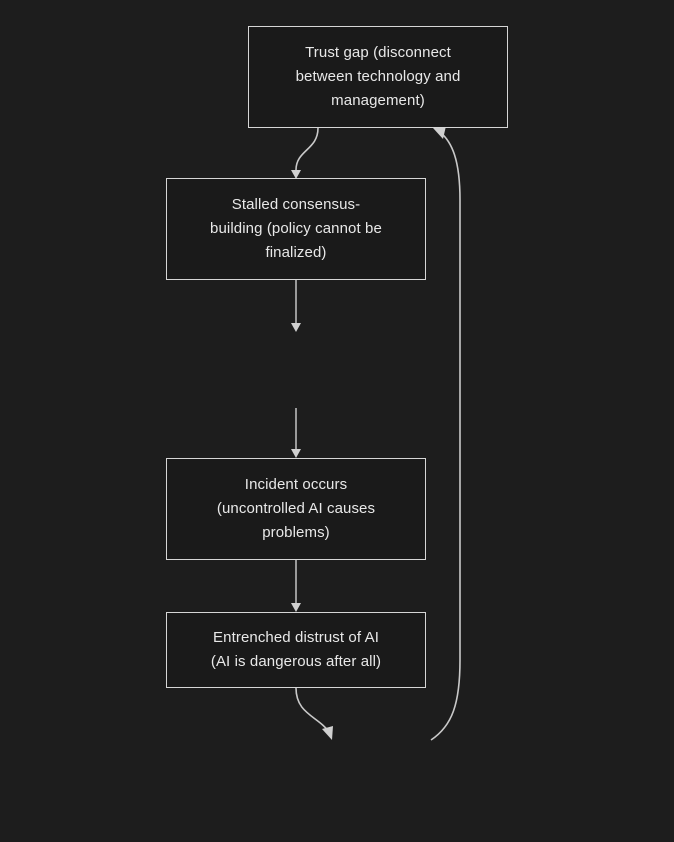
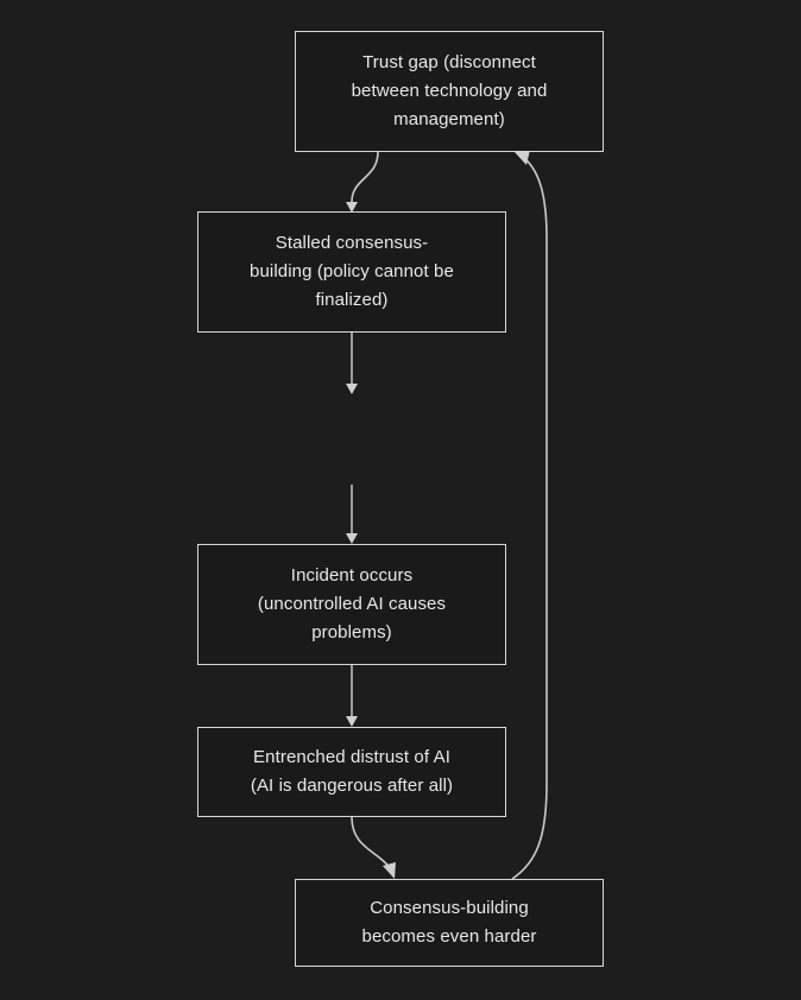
  Trust gap (disconnect
  between technology and
  management)
  Stalled consensus-
  building (policy cannot be
  finalized)
  Incident occurs
  (uncontrolled AI causes
  problems)
  Entrenched distrust of AI
  (AI is dangerous after all)
+ Consensus-building
+ becomes even harder
